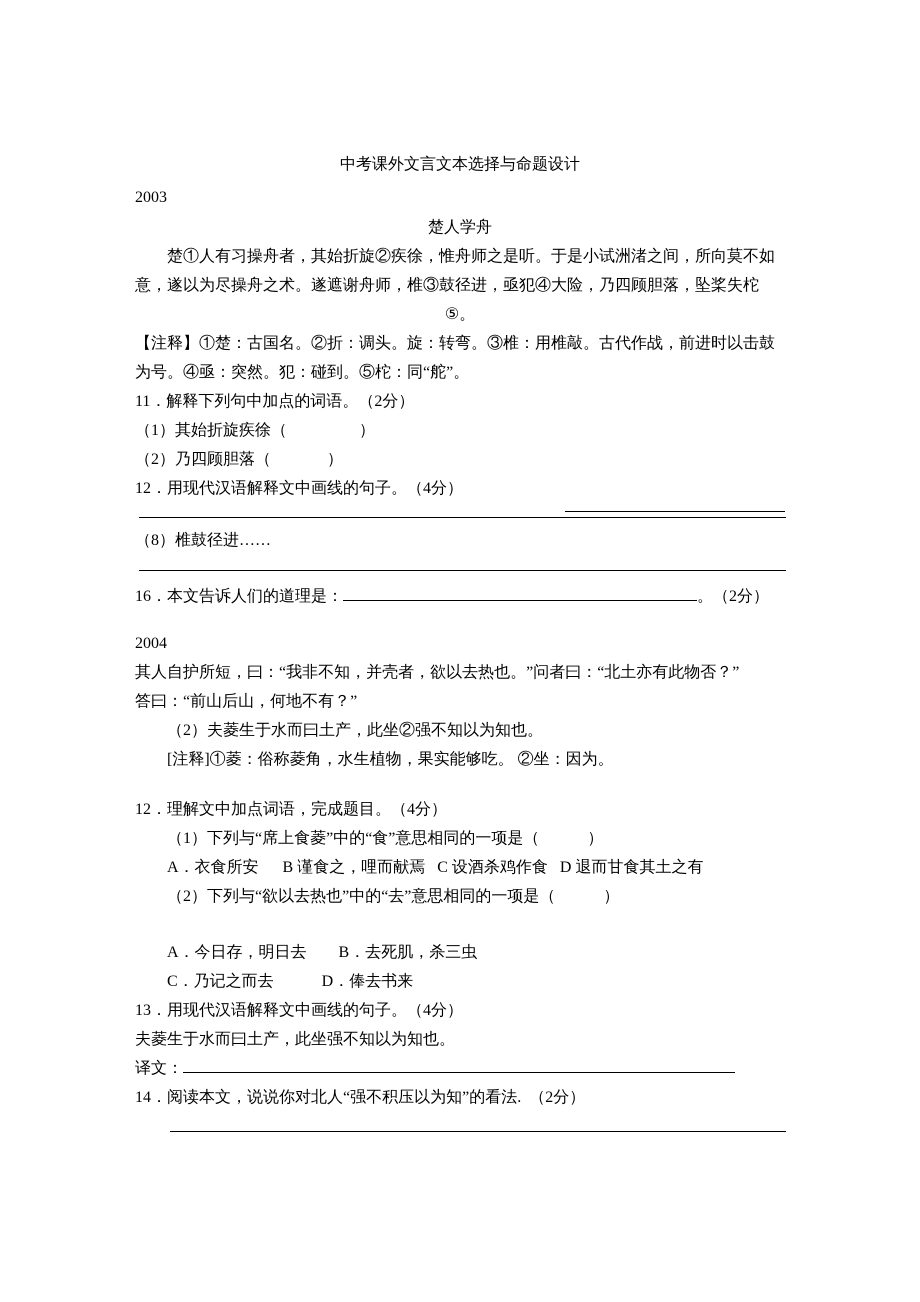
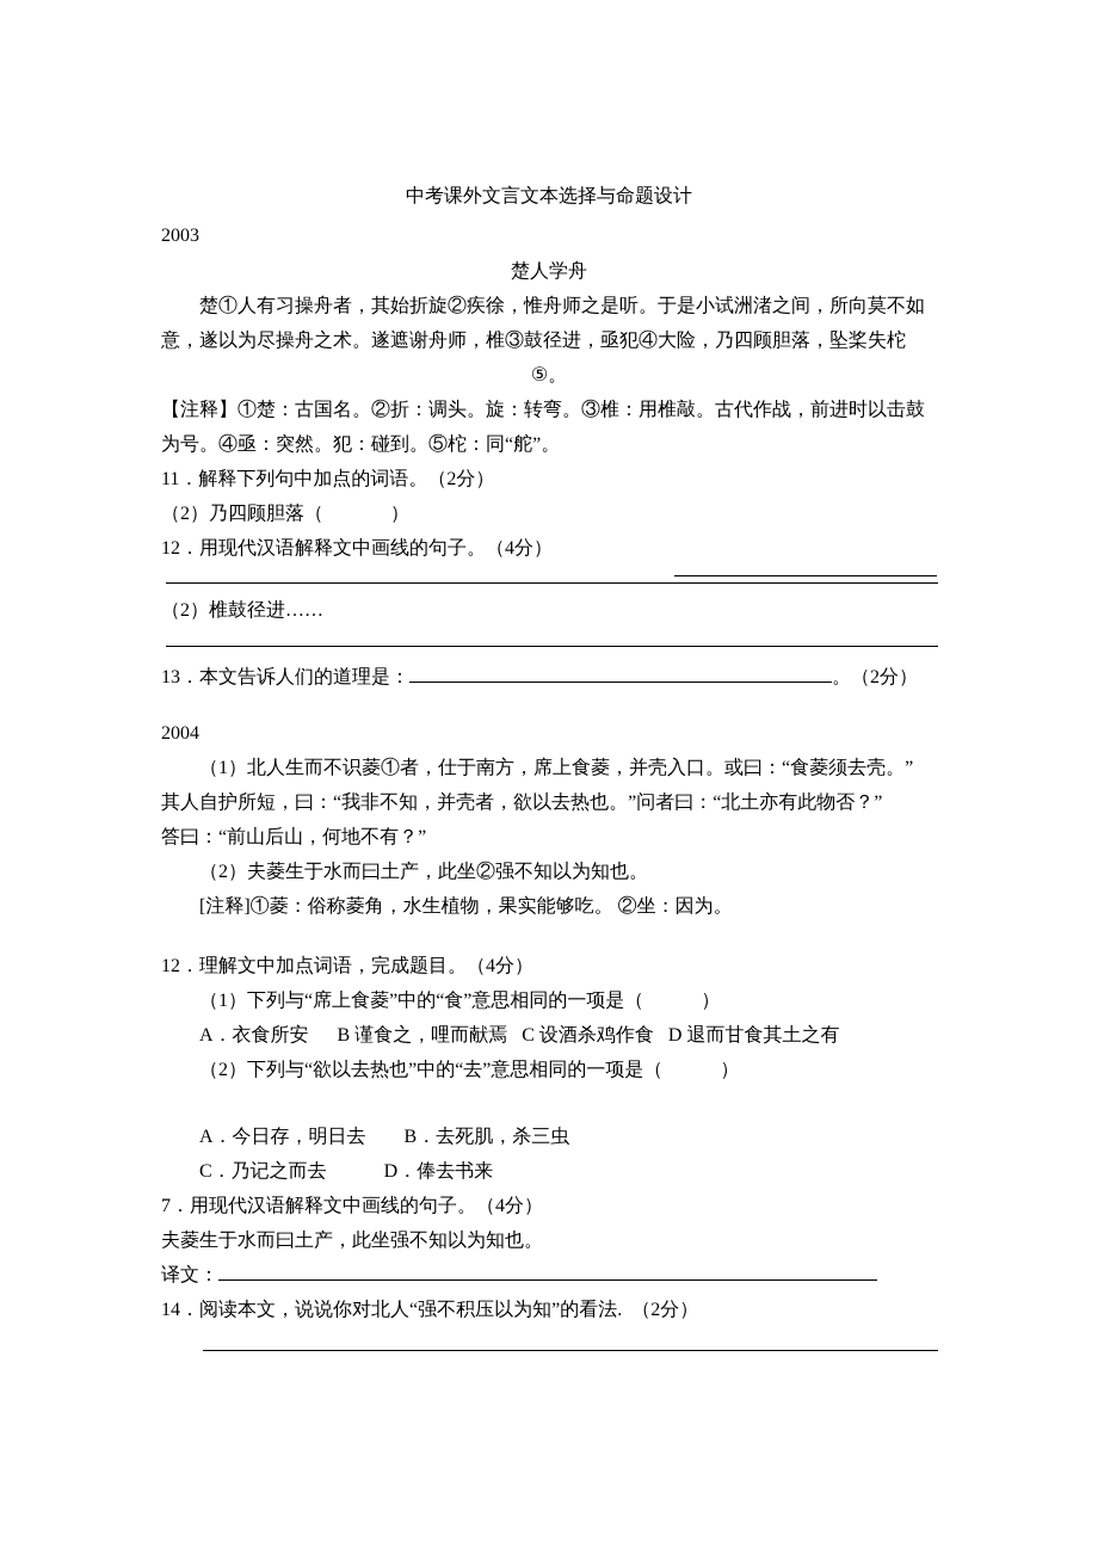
  中考课外文言文本选择与命题设计
  2003
  楚人学舟
  楚①人有习操舟者，其始折旋②疾徐，惟舟师之是听。于是小试洲渚之间，所向莫不如
  意，遂以为尽操舟之术。遂遮谢舟师，椎③鼓径进，亟犯④大险，乃四顾胆落，坠桨失柁
  ⑤。
  【注释】①楚：古国名。②折：调头。旋：转弯。③椎：用椎敲。古代作战，前进时以击鼓
  为号。④亟：突然。犯：碰到。⑤柁：同“舵”。
  11．解释下列句中加点的词语。（2分）
- （1）其始折旋疾徐（ ）
  （2）乃四顾胆落（ ）
  12．用现代汉语解释文中画线的句子。（4分）
- （8）椎鼓径进……
+ （2）椎鼓径进……
- 16．本文告诉人们的道理是： 。（2分）
+ 13．本文告诉人们的道理是： 。（2分）
  2004
+ （1）北人生而不识菱①者，仕于南方，席上食菱，并壳入口。或曰：“食菱须去壳。”
  其人自护所短，曰：“我非不知，并壳者，欲以去热也。”问者曰：“北土亦有此物否？”
  答曰：“前山后山，何地不有？”
  （2）夫菱生于水而曰土产，此坐②强不知以为知也。
  [注释]①菱：俗称菱角，水生植物，果实能够吃。 ②坐：因为。
  12．理解文中加点词语，完成题目。（4分）
  （1）下列与“席上食菱”中的“食”意思相同的一项是（ ）
  A．衣食所安 B 谨食之，哩而献焉 C 设酒杀鸡作食 D 退而甘食其土之有
  （2）下列与“欲以去热也”中的“去”意思相同的一项是（ ）
  A．今日存，明日去 B．去死肌，杀三虫
  C．乃记之而去 D．俸去书来
- 13．用现代汉语解释文中画线的句子。（4分）
+ 7．用现代汉语解释文中画线的句子。（4分）
  夫菱生于水而曰土产，此坐强不知以为知也。
  译文：
  14．阅读本文，说说你对北人“强不积压以为知”的看法. （2分）
